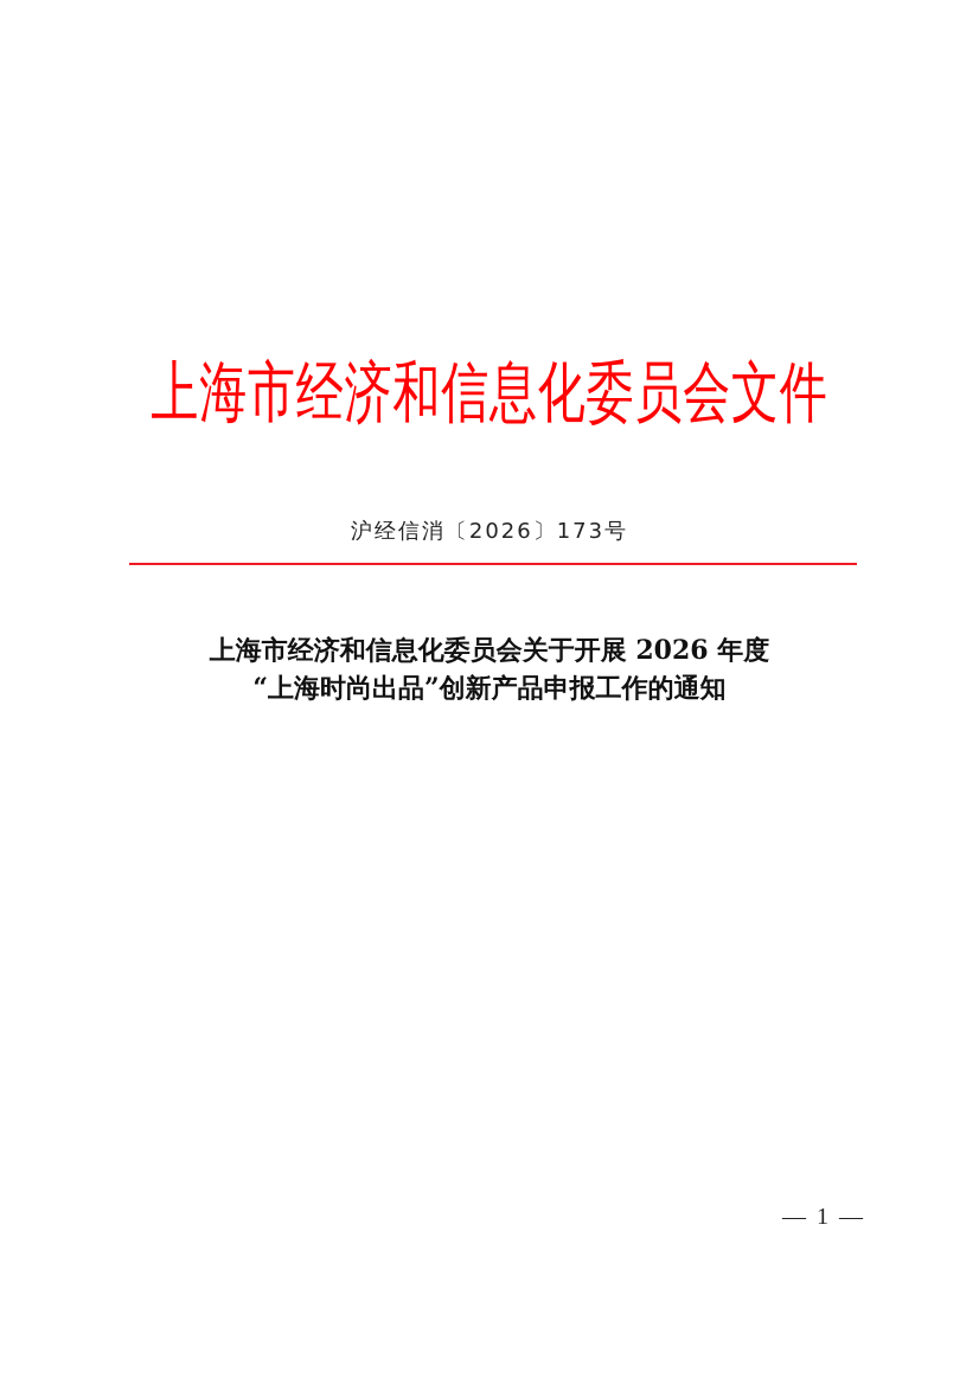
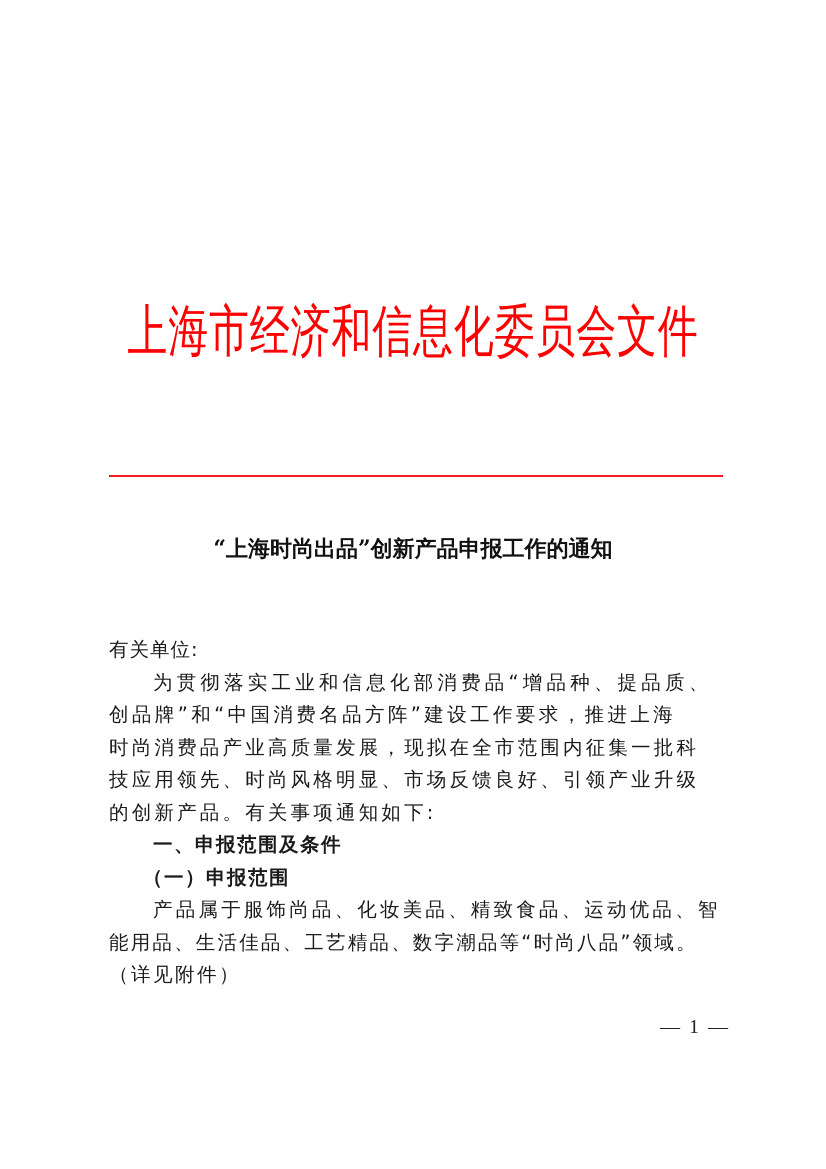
  上海市经济和信息化委员会文件
- 沪经信消〔2026〕173号
- 上海市经济和信息化委员会关于开展 2026 年度
  “上海时尚出品”创新产品申报工作的通知
+ 有关单位:
+ 为贯彻落实工业和信息化部消费品“增品种、提品质、
+ 创品牌”和“中国消费名品方阵”建设工作要求，推进上海
+ 时尚消费品产业高质量发展，现拟在全市范围内征集一批科
+ 技应用领先、时尚风格明显、市场反馈良好、引领产业升级
+ 的创新产品。有关事项通知如下:
+ 一、申报范围及条件
+ （一）申报范围
+ 产品属于服饰尚品、化妆美品、精致食品、运动优品、智
+ 能用品、生活佳品、工艺精品、数字潮品等“时尚八品”领域。
+ （详见附件）
  — 1 —
